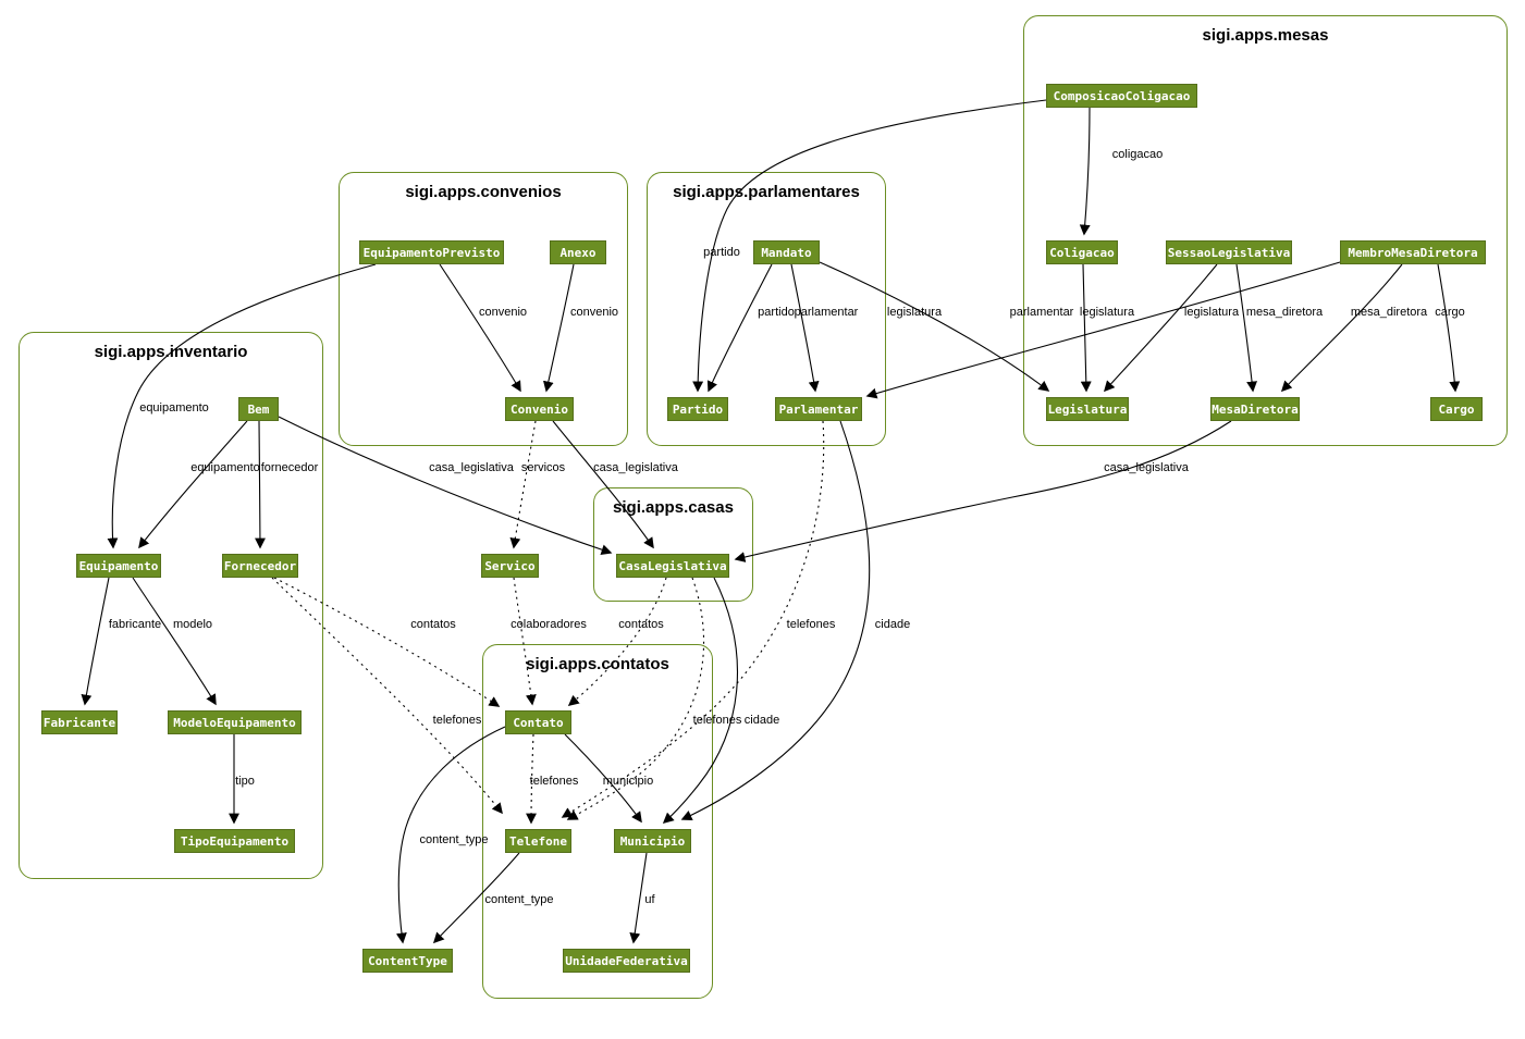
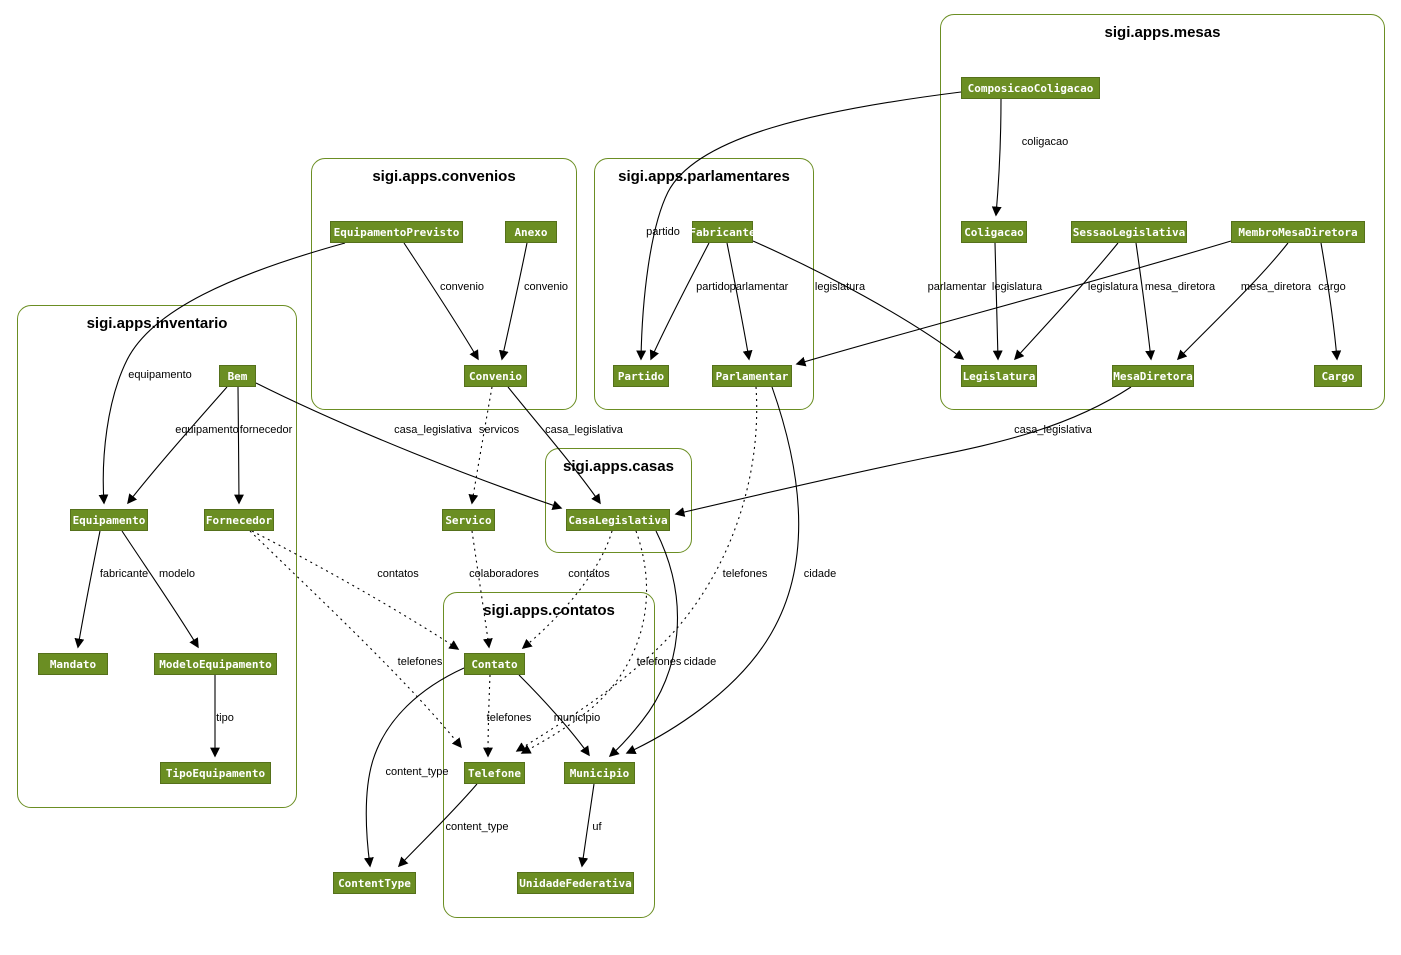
  sigi.apps.nventario
  sigi.apps.convenios
  sigi.app.parlamentares
  sigi.apps.mesas
  sigi.apps.casas
  sigi.apps.contatos
  coligacao
  partido
  convenio
  convenio
  partido
  parlamentar
  legislatura
  parlamentar
  legislatura
  legislatura
  mesa_diretora
  mesa_diretora
  cargo
  equipamento
  equipamento
  fornecedor
  casa_legislativa
  servicos
  casa_legislativa
  casa_legislativa
  fabricante
  modelo
  contatos
  colaboradores
  contatos
  telefones
  cidade
  telefones
  telefones
  cidade
  tipo
  telefones
  municipio
  content_type
  content_type
  uf
  ComposicaoColigacao
  Coligacao
  SessaoLegislativa
  MembroMesaDiretora
  Legislatura
  MesaDiretora
  Cargo
  EquipamentoPrevisto
  Anexo
  Convenio
- Mandato
+ Fabricante
  Partido
  Parlamentar
  Bem
  Equipamento
  Fornecedor
- Fabricante
+ Mandato
  ModeloEquipamento
  TipoEquipamento
  Servico
  CasaLegislativa
  Contato
  Telefone
  Municipio
  UnidadeFederativa
  ContentType
